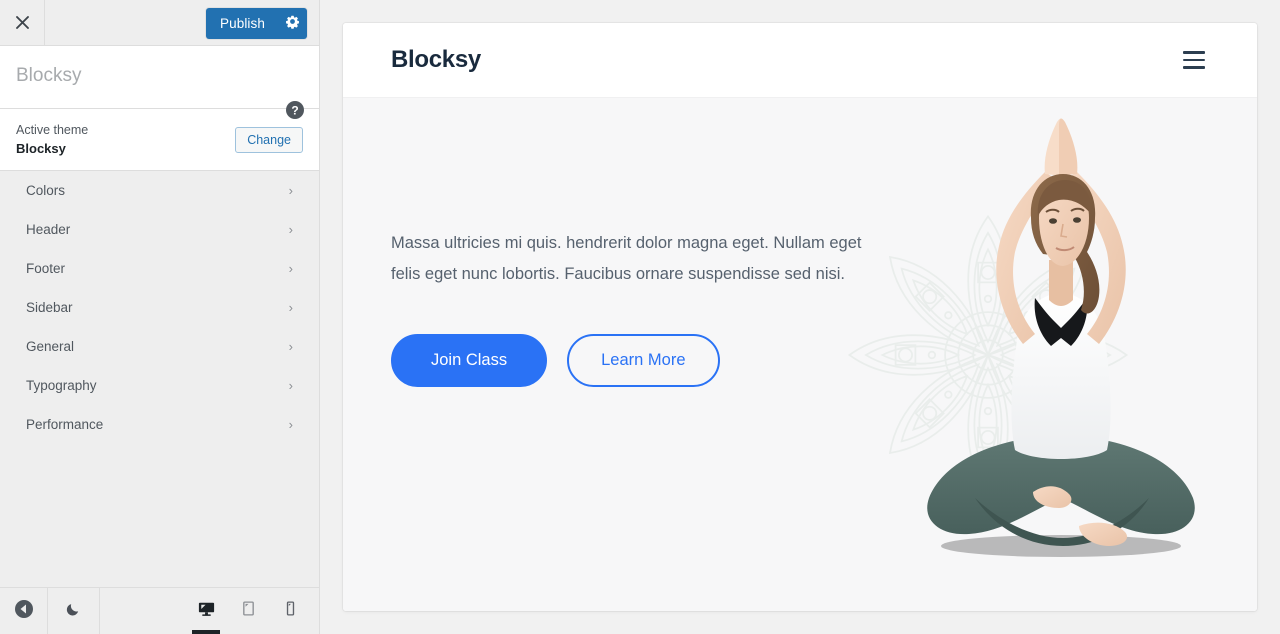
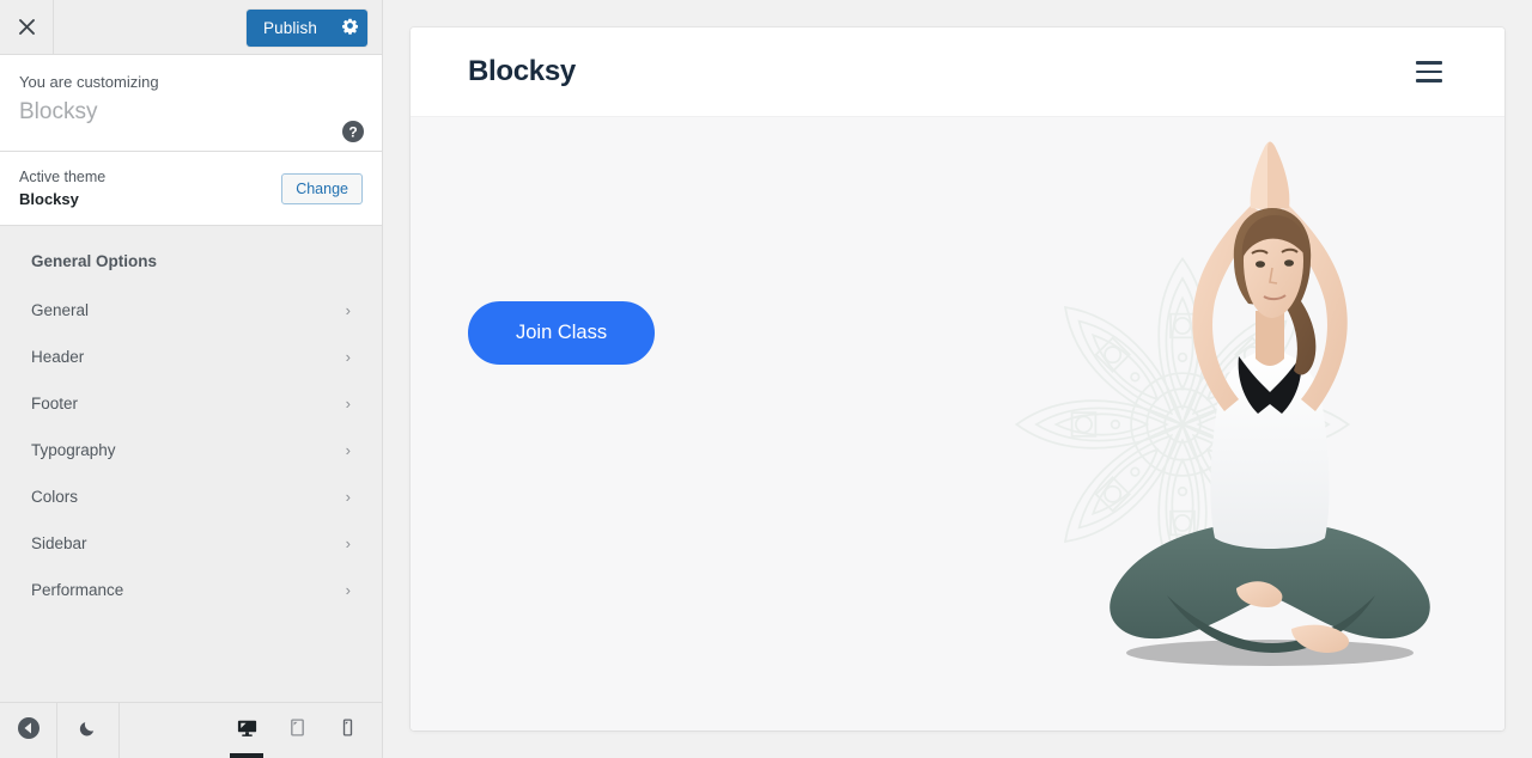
  Publish
+ You are customizing
  Blocksy
  ?
  Active theme
  Blocksy
  Change
+ General Options
- Colors
+ General
  ›
  Header
  ›
  Footer
  ›
- Sidebar
+ Typography
  ›
- General
+ Colors
  ›
- Typography
+ Sidebar
  ›
  Performance
  ›
  Blocksy
- Massa ultricies mi quis. hendrerit dolor magna eget. Nullam eget felis eget nunc lobortis. Faucibus ornare suspendisse sed nisi.
  Join Class
- Learn More
